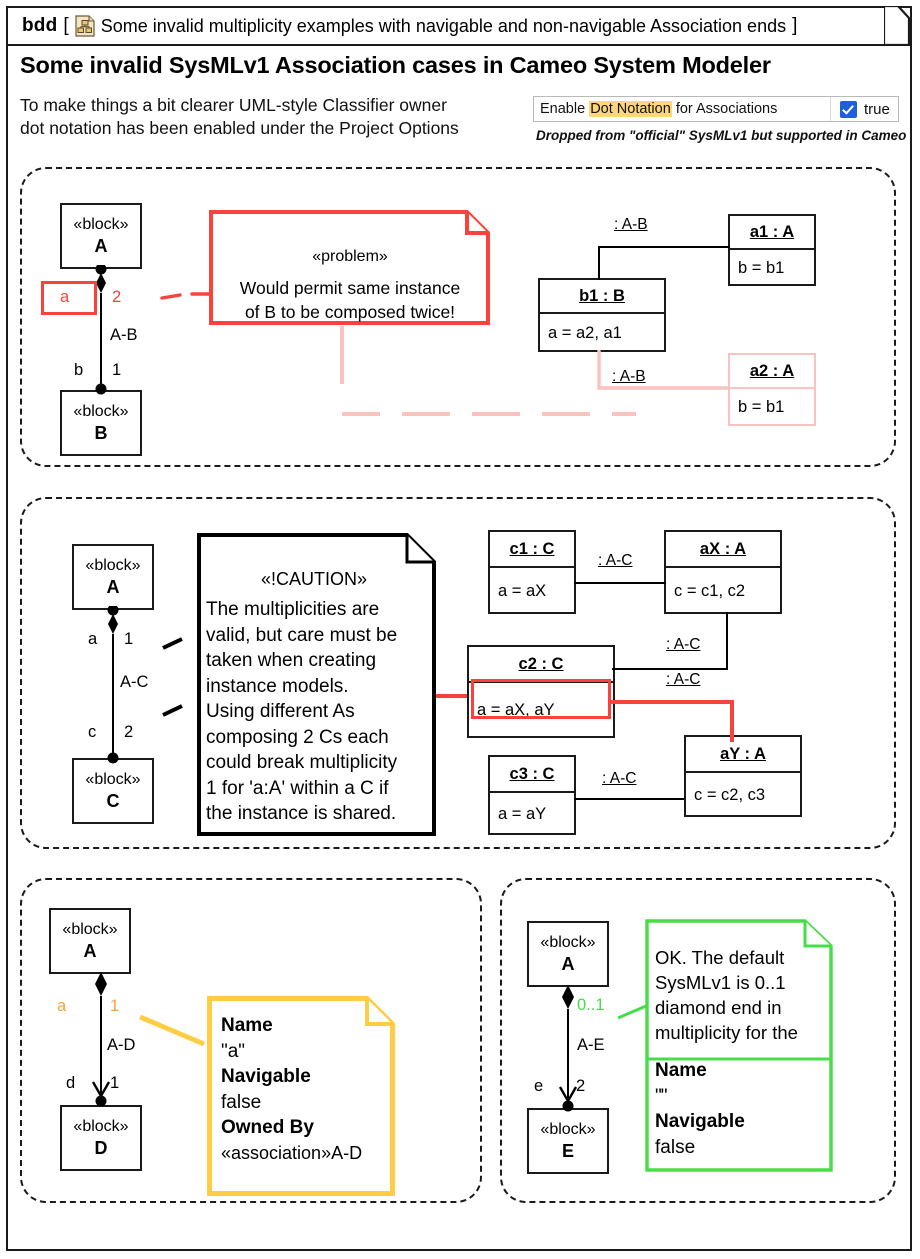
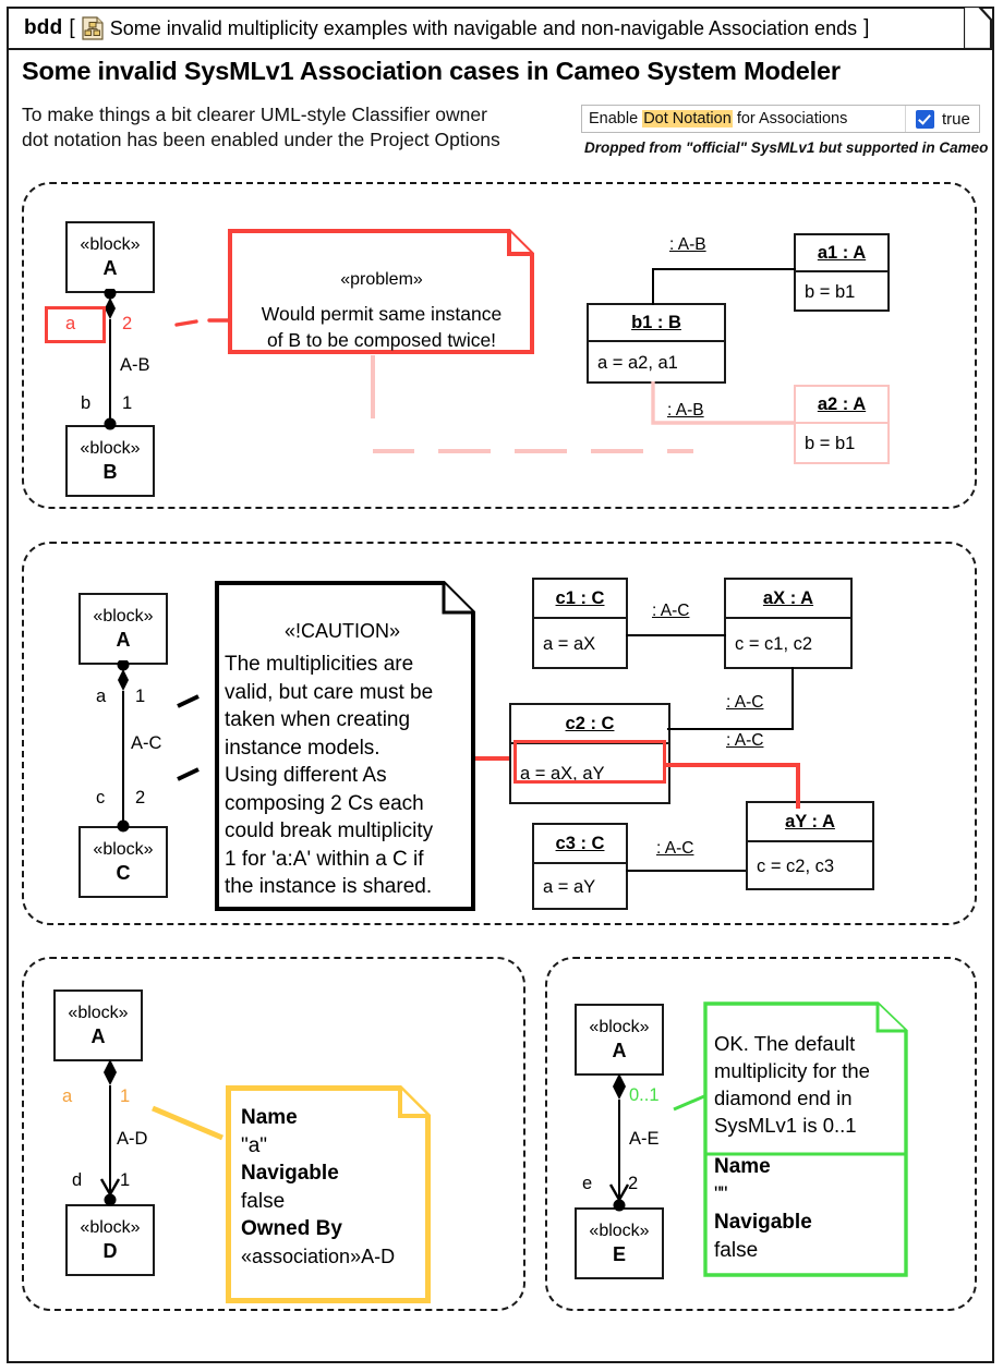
  bdd
  [
  Some invalid multiplicity examples with navigable and non-navigable Association ends
  ]
  Some invalid SysMLv1 Association cases in Cameo System Modeler
  To make things a bit clearer UML-style Classifier owner
  dot notation has been enabled under the Project Options
  Enable Dot Notation for Associations
  true
  Dropped from "official" SysMLv1 but supported in Cameo
  «block»
  A
  «block»
  B
  a
  2
  A-B
  b
  1
  «problem»
  Would permit same instance
  of B to be composed twice!
  a1 : A
  b = b1
  b1 : B
  a = a2, a1
  a2 : A
  b = b1
  : A-B
  : A-B
  «block»
  A
  «block»
  C
  a
  1
  A-C
  c
  2
  «!CAUTION»
  The multiplicities are
  valid, but care must be
  taken when creating
  instance models.
  Using different As
  composing 2 Cs each
  could break multiplicity
  1 for 'a:A' within a C if
  the instance is shared.
  c1 : C
  a = aX
  aX : A
  c = c1, c2
  c2 : C
  a = aX, aY
  c3 : C
  a = aY
  aY : A
  c = c2, c3
  : A-C
  : A-C
  : A-C
  : A-C
  «block»
  A
  «block»
  D
  a
  1
  A-D
  d
  1
  Name
  "a"
  Navigable
  false
  Owned By
  «association»A-D
  «block»
  A
  «block»
  E
  0..1
  A-E
  e
  2
  OK. The default
- SysMLv1 is 0..1
+ multiplicity for the
  diamond end in
- multiplicity for the
+ SysMLv1 is 0..1
  Name
  ""
  Navigable
  false
